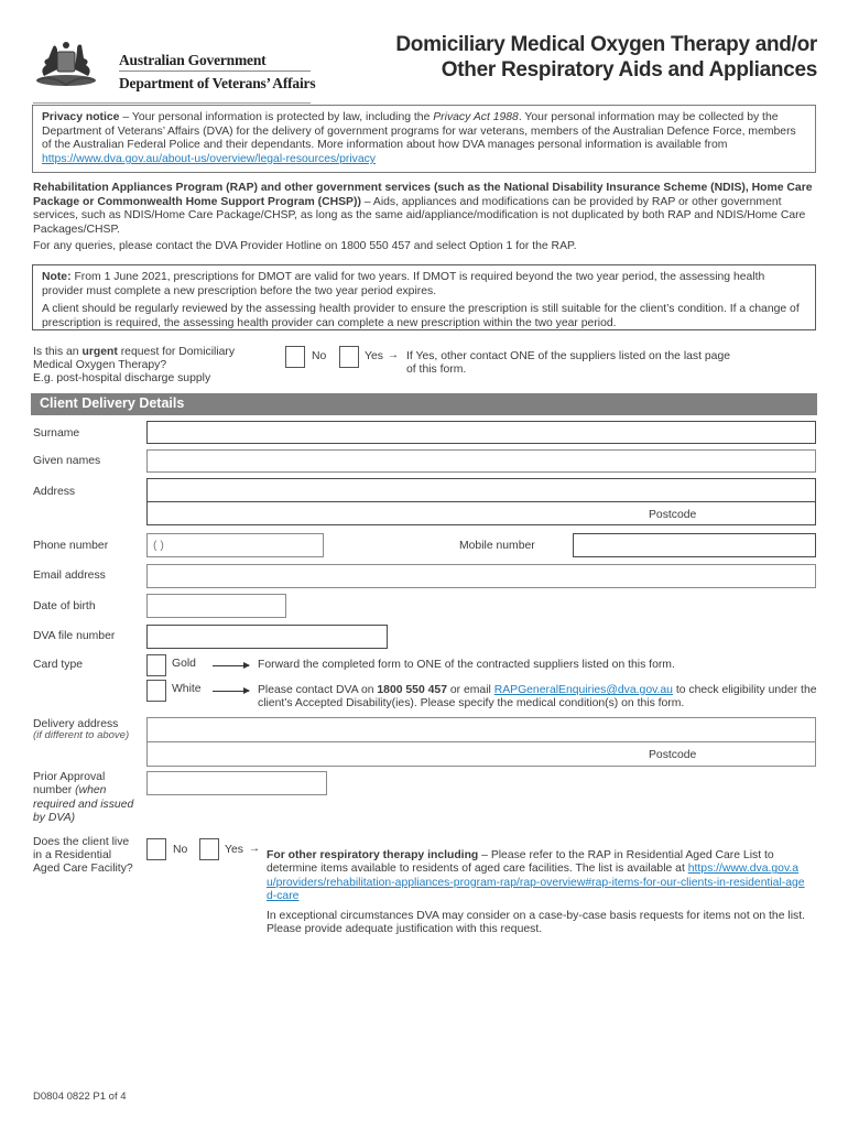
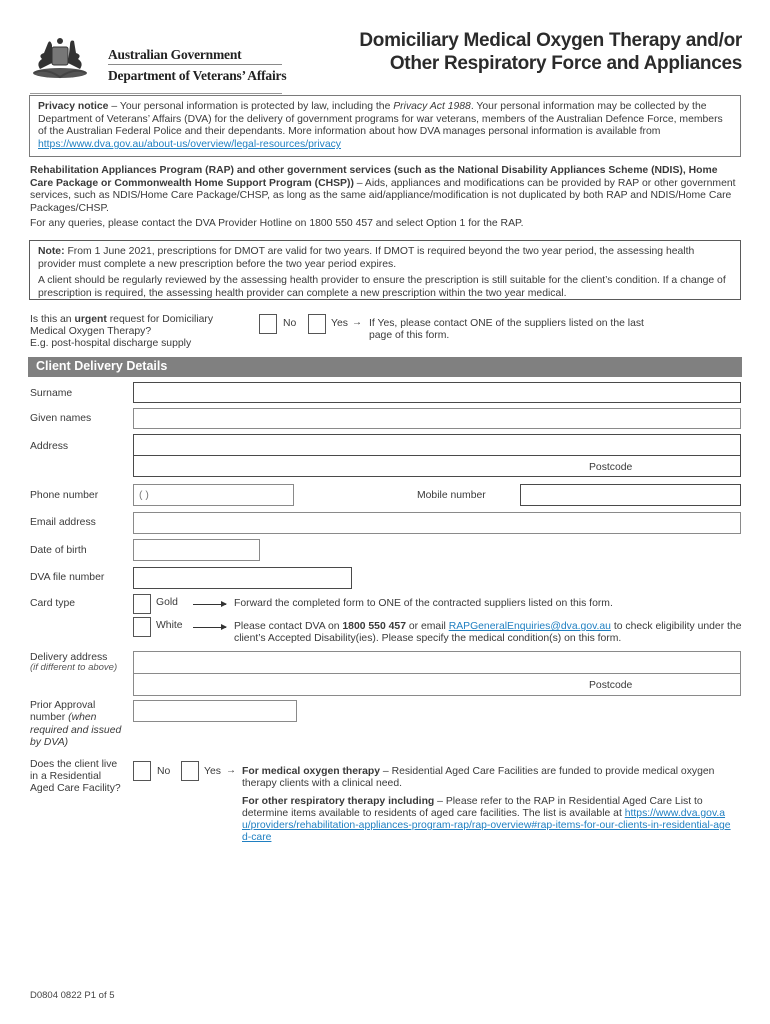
  Australian Government
  Department of Veterans’ Affairs
  Domiciliary Medical Oxygen Therapy and/or
- Other Respiratory Aids and Appliances
+ Other Respiratory Force and Appliances
  Privacy notice – Your personal information is protected by law, including the Privacy Act 1988. Your personal information may be collected by the Department of Veterans’ Affairs (DVA) for the delivery of government programs for war veterans, members of the Australian Defence Force, members of the Australian Federal Police and their dependants. More information about how DVA manages personal information is available from https://www.dva.gov.au/about-us/overview/legal-resources/privacy
- Rehabilitation Appliances Program (RAP) and other government services (such as the National Disability Insurance Scheme (NDIS), Home Care Package or Commonwealth Home Support Program (CHSP)) – Aids, appliances and modifications can be provided by RAP or other government services, such as NDIS/Home Care Package/CHSP, as long as the same aid/appliance/modification is not duplicated by both RAP and NDIS/Home Care Packages/CHSP.
+ Rehabilitation Appliances Program (RAP) and other government services (such as the National Disability Appliances Scheme (NDIS), Home Care Package or Commonwealth Home Support Program (CHSP)) – Aids, appliances and modifications can be provided by RAP or other government services, such as NDIS/Home Care Package/CHSP, as long as the same aid/appliance/modification is not duplicated by both RAP and NDIS/Home Care Packages/CHSP.
  For any queries, please contact the DVA Provider Hotline on 1800 550 457 and select Option 1 for the RAP.
  Note: From 1 June 2021, prescriptions for DMOT are valid for two years. If DMOT is required beyond the two year period, the assessing health provider must complete a new prescription before the two year period expires.
- A client should be regularly reviewed by the assessing health provider to ensure the prescription is still suitable for the client’s condition. If a change of prescription is required, the assessing health provider can complete a new prescription within the two year period.
+ A client should be regularly reviewed by the assessing health provider to ensure the prescription is still suitable for the client’s condition. If a change of prescription is required, the assessing health provider can complete a new prescription within the two year medical.
  Is this an urgent request for Domiciliary Medical Oxygen Therapy?
  E.g. post-hospital discharge supply
  No
  Yes
  →
- If Yes, other contact ONE of the suppliers listed on the last page of this form.
+ If Yes, please contact ONE of the suppliers listed on the last page of this form.
  Client Delivery Details
  Surname
  Given names
  Address
  Postcode
  Phone number
  ( )
  Mobile number
  Email address
  Date of birth
  DVA file number
  Card type
  Gold
  Forward the completed form to ONE of the contracted suppliers listed on this form.
  White
  Please contact DVA on 1800 550 457 or email RAPGeneralEnquiries@dva.gov.au to check eligibility under the client’s Accepted Disability(ies). Please specify the medical condition(s) on this form.
  Delivery address
  (if different to above)
  Postcode
  Prior Approval number (when required and issued by DVA)
  Does the client live in a Residential Aged Care Facility?
  No
  Yes
  →
+ For medical oxygen therapy – Residential Aged Care Facilities are funded to provide medical oxygen therapy clients with a clinical need.
  For other respiratory therapy including – Please refer to the RAP in Residential Aged Care List to determine items available to residents of aged care facilities. The list is available at https://www.dva.gov.au/providers/rehabilitation-appliances-program-rap/rap-overview#rap-items-for-our-clients-in-residential-aged-care
- In exceptional circumstances DVA may consider on a case-by-case basis requests for items not on the list. Please provide adequate justification with this request.
- D0804 0822 P1 of 4
+ D0804 0822 P1 of 5
